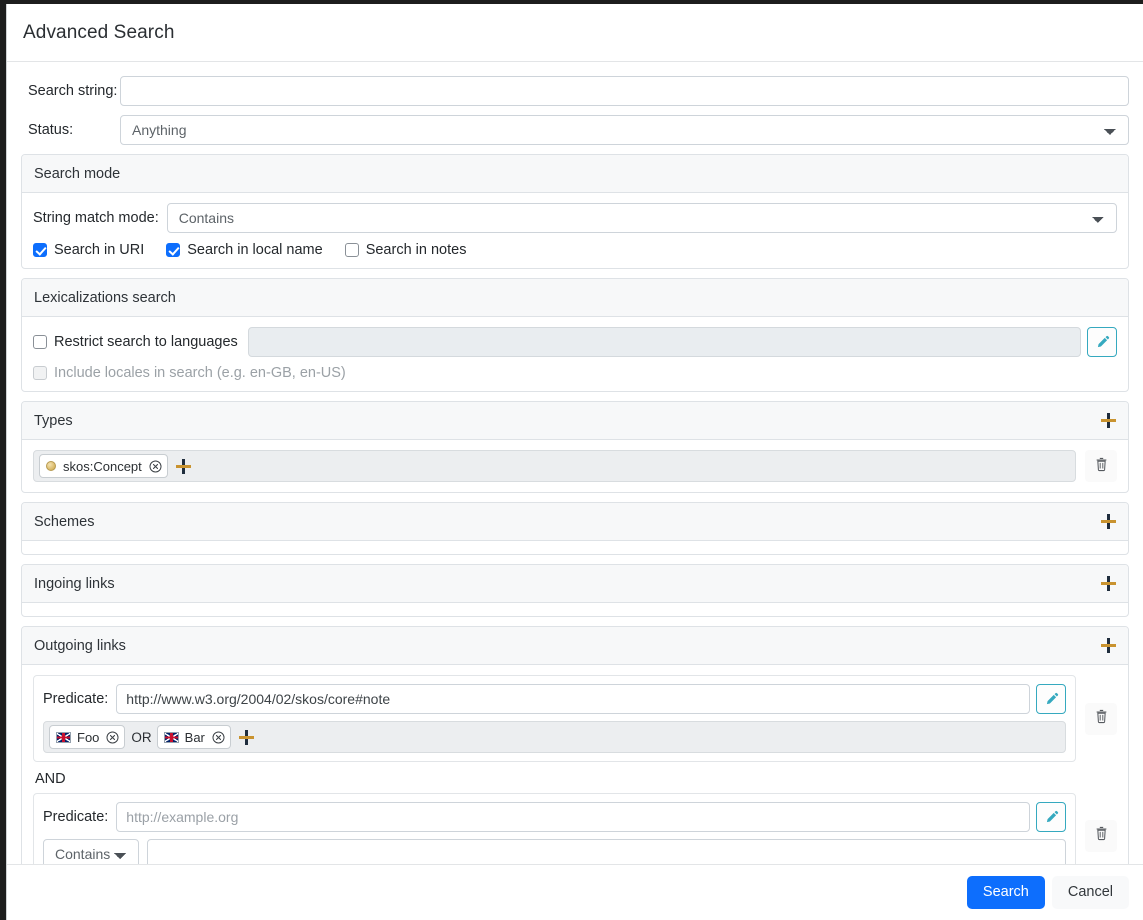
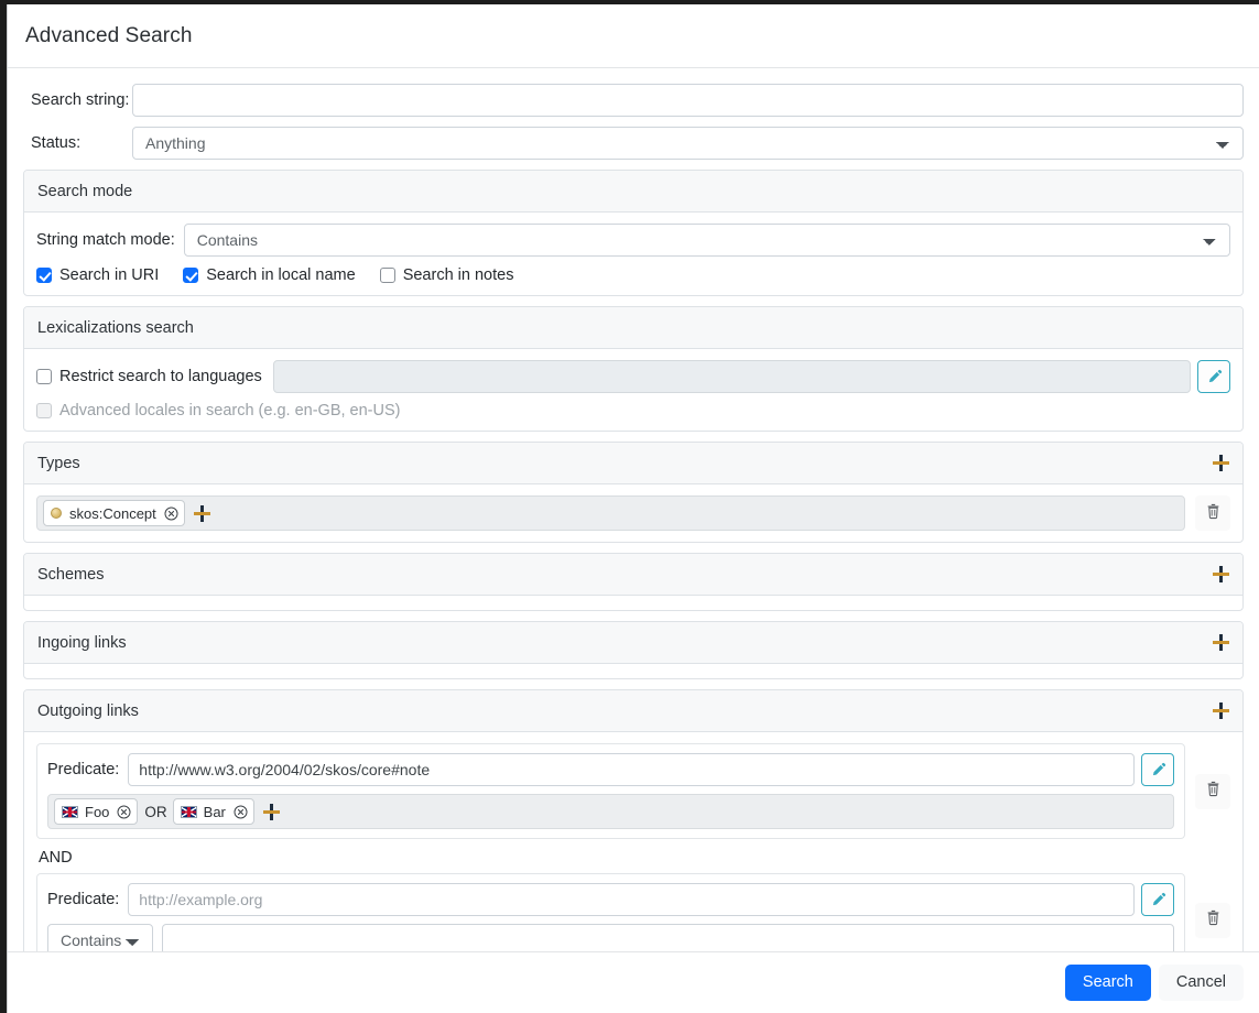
  Advanced Search
  Search string:
  Status:
  Anything
  Search mode
  String match mode:
  Contains
  Search in URI
  Search in local name
  Search in notes
  Lexicalizations search
  Restrict search to languages
- Include locales in search (e.g. en-GB, en-US)
+ Advanced locales in search (e.g. en-GB, en-US)
  Types
  skos:Concept
  Schemes
  Ingoing links
  Outgoing links
  Predicate:
  http://www.w3.org/2004/02/skos/core#note
  Foo
  OR
  Bar
  AND
  Predicate:
  http://example.org
  Contains
  Search
  Cancel
